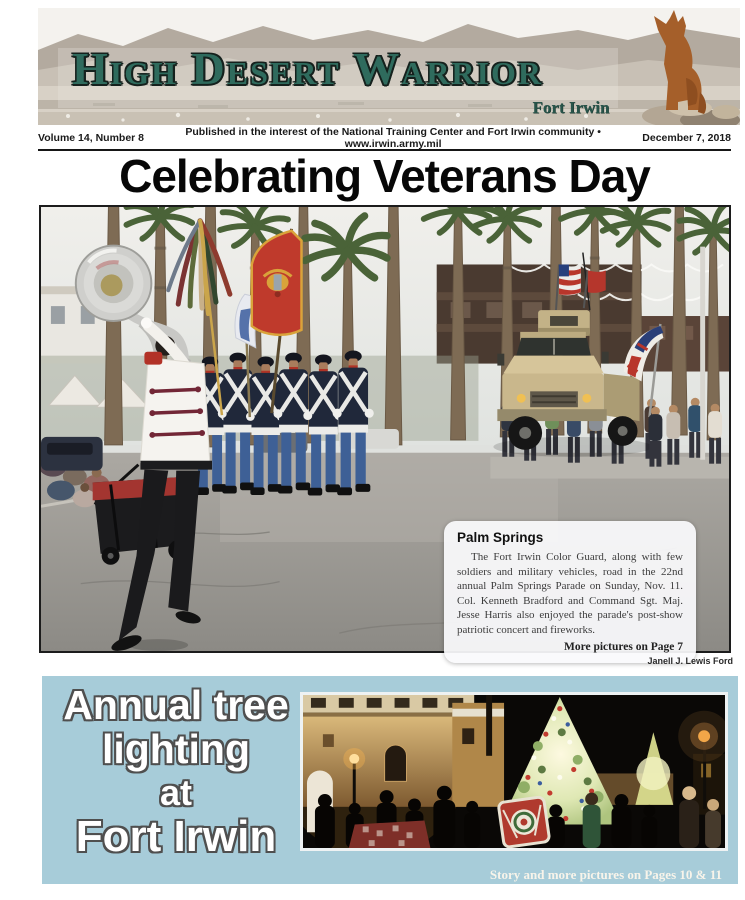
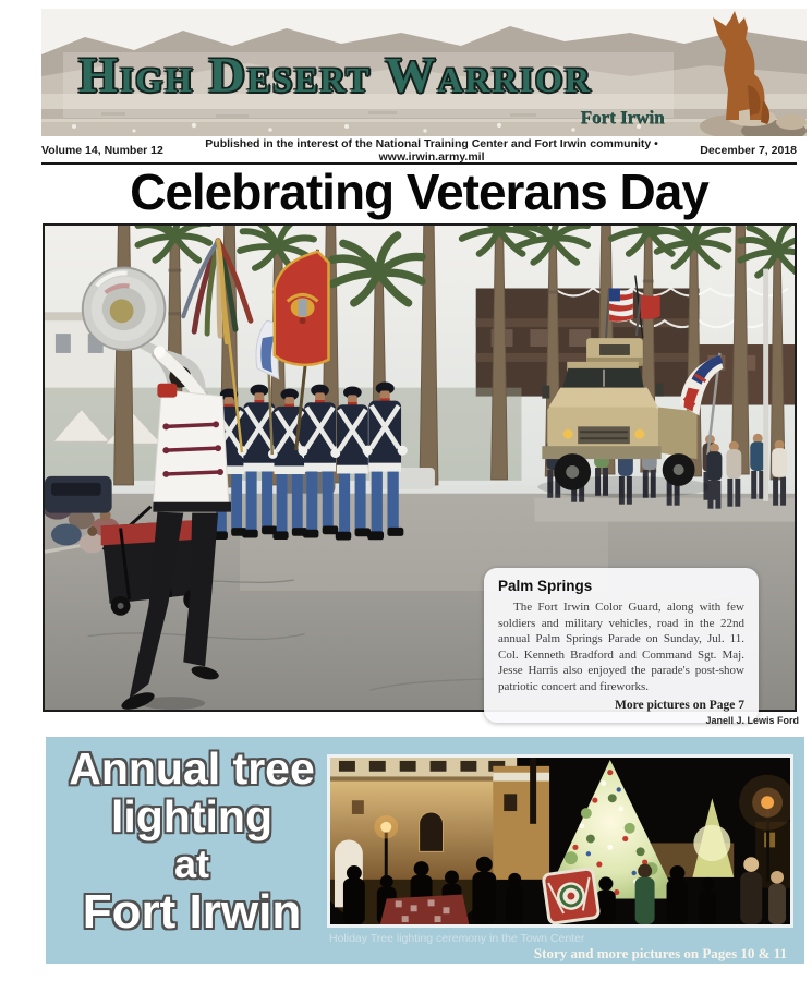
  High Desert Warrior
  Fort Irwin
- Volume 14, Number 8
+ Volume 14, Number 12
  Published in the interest of the National Training Center and Fort Irwin community • www.irwin.army.mil
  December 7, 2018
  Celebrating Veterans Day
  Palm Springs
- The Fort Irwin Color Guard, along with few soldiers and military vehicles, road in the 22nd annual Palm Springs Parade on Sunday, Nov. 11. Col. Kenneth Bradford and Command Sgt. Maj. Jesse Harris also enjoyed the parade's post-show patriotic concert and fireworks.
+ The Fort Irwin Color Guard, along with few soldiers and military vehicles, road in the 22nd annual Palm Springs Parade on Sunday, Jul. 11. Col. Kenneth Bradford and Command Sgt. Maj. Jesse Harris also enjoyed the parade's post-show patriotic concert and fireworks.
  More pictures on Page 7
  Janell J. Lewis Ford
  Annual tree
  lighting
  at
  Fort Irwin
+ Holiday Tree lighting ceremony in the Town Center
  Story and more pictures on Pages 10 & 11
